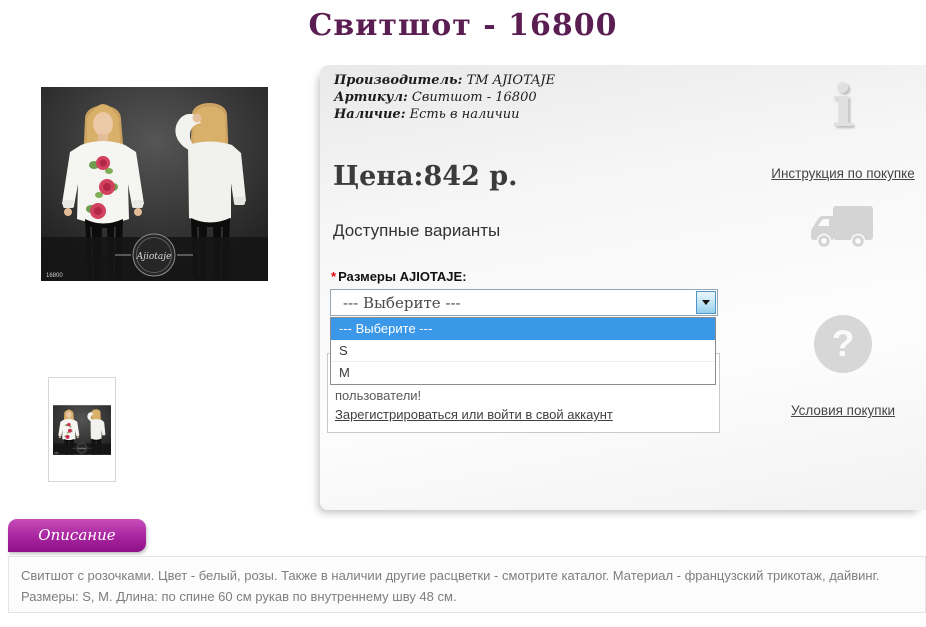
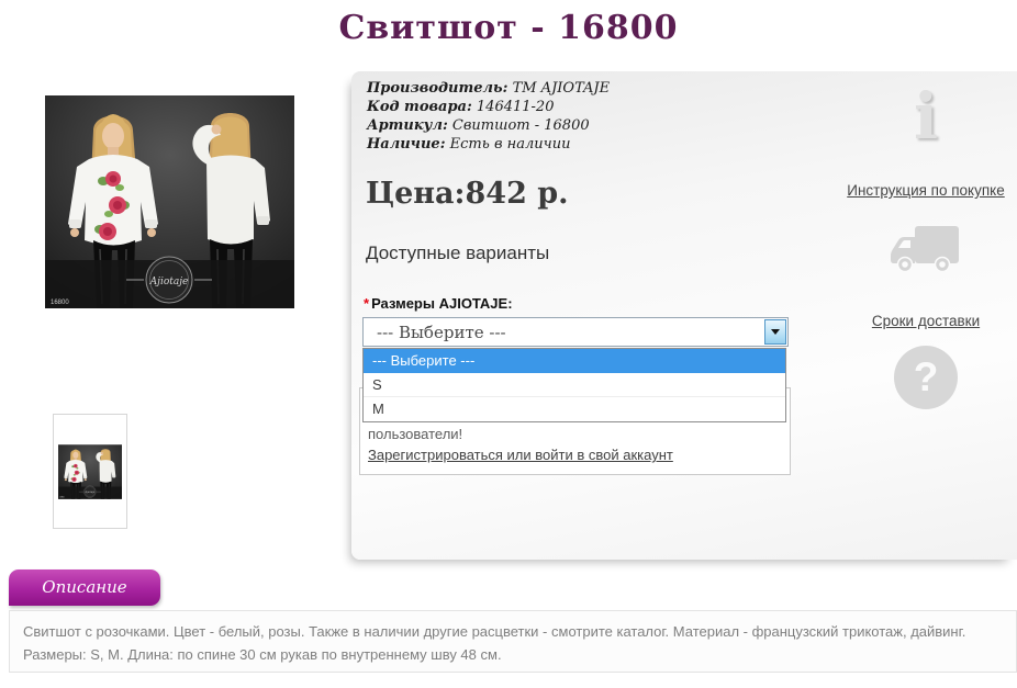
  Свитшот - 16800
  Производитель: ТМ AJIOTAJE
+ Код товара: 146411-20
  Артикул: Свитшот - 16800
  Наличие: Есть в наличии
  Цена:842 р.
  Доступные варианты
  * Размеры AJIOTAJE:
  --- Выберите ---
  --- Выберите ---
  S
  M
  пользователи!
  Зарегистрироваться или войти в свой аккаунт
  i
  Инструкция по покупке
+ Сроки доставки
  ?
- Условия покупки
- Свитшот с розочками. Цвет - белый, розы. Также в наличии другие расцветки - смотрите каталог. Материал - французский трикотаж, дайвинг. Размеры: S, M. Длина: по спине 60 см рукав по внутреннему шву 48 см.
+ Свитшот с розочками. Цвет - белый, розы. Также в наличии другие расцветки - смотрите каталог. Материал - французский трикотаж, дайвинг. Размеры: S, M. Длина: по спине 30 см рукав по внутреннему шву 48 см.
